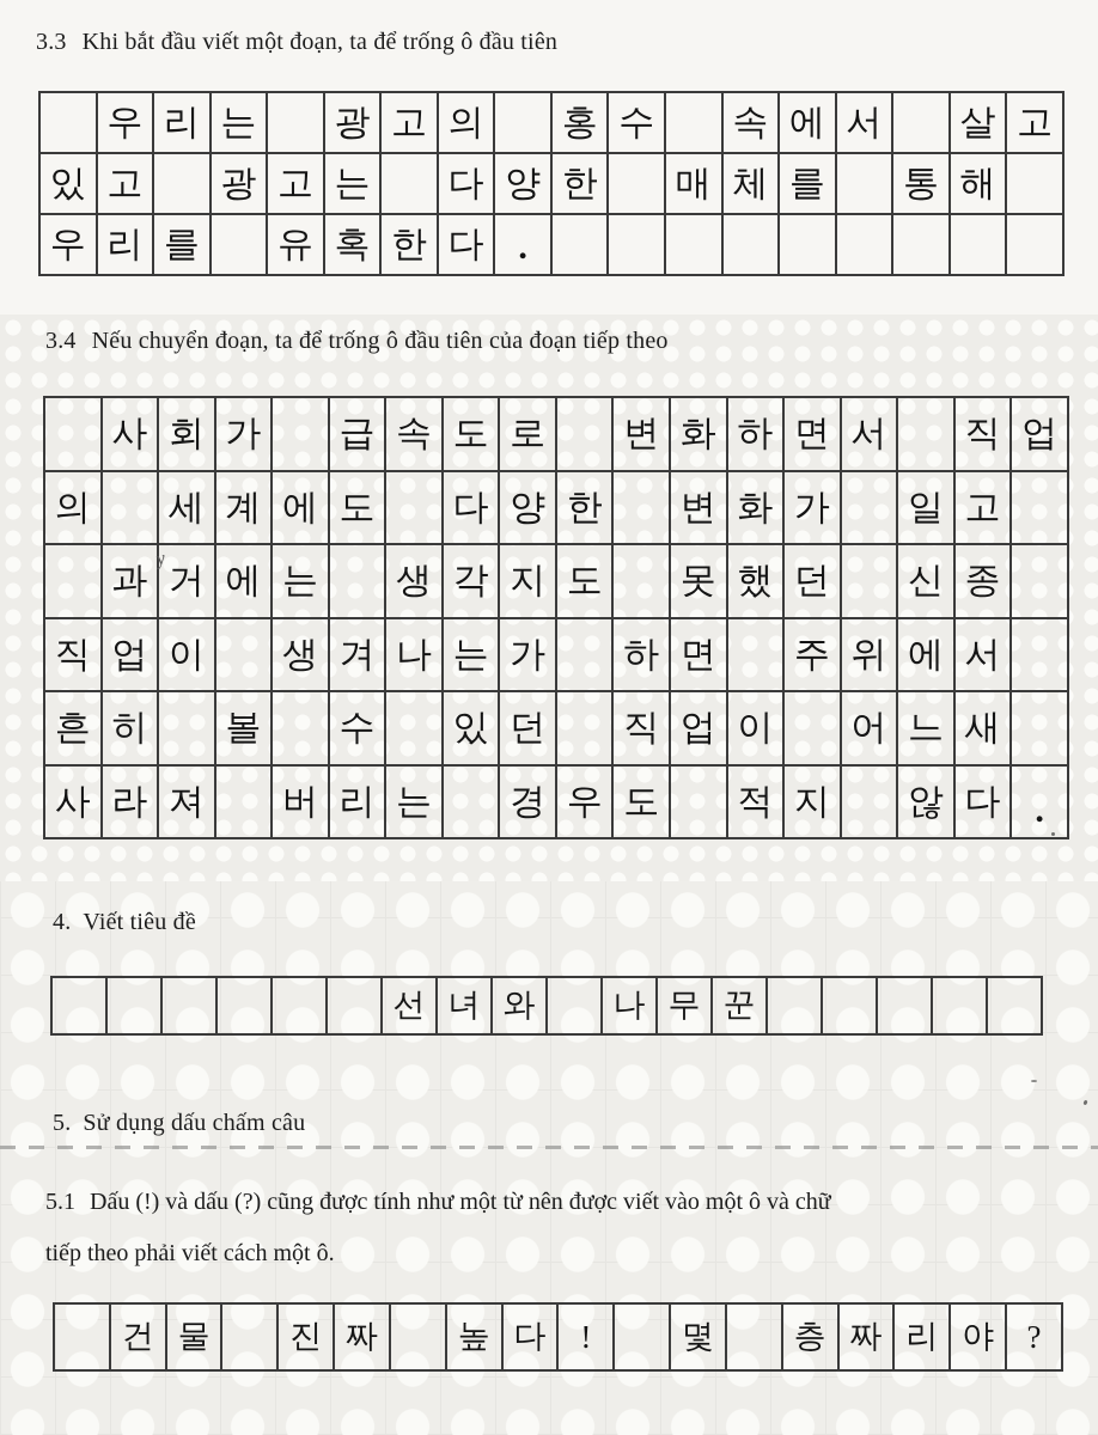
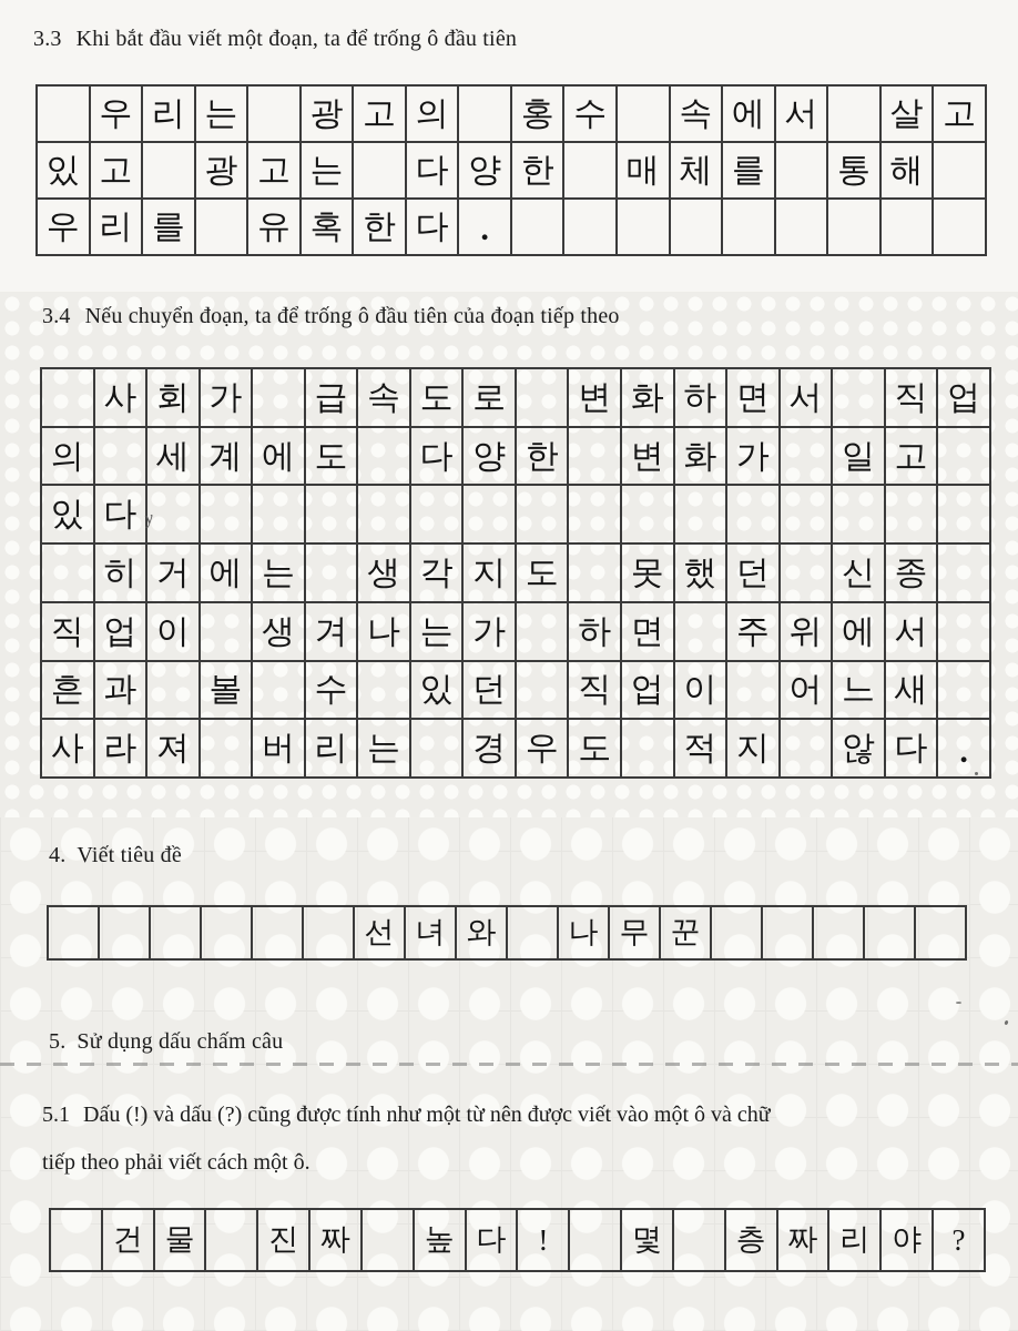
  3.3 Khi bắt đầu viết một đoạn, ta để trống ô đầu tiên
  	우	리	는		광	고	의		홍	수		속	에	서		살	고
  있	고		광	고	는		다	양	한		매	체	를		통	해
  우	리	를		유	혹	한	다	.
  3.4 Nếu chuyển đoạn, ta để trống ô đầu tiên của đoạn tiếp theo
  	사	회	가		급	속	도	로		변	화	하	면	서		직	업
  의		세	계	에	도		다	양	한		변	화	가		일	고
+ 있	다
- 	과	거	에	는		생	각	지	도		못	했	던		신	종
+ 	히	거	에	는		생	각	지	도		못	했	던		신	종
  직	업	이		생	겨	나	는	가		하	면		주	위	에	서
- 흔	히		볼		수		있	던		직	업	이		어	느	새
+ 흔	과		볼		수		있	던		직	업	이		어	느	새
  사	라	져		버	리	는		경	우	도		적	지		않	다	.
  4. Viết tiêu đề
  						선	녀	와		나	무	꾼
  5. Sử dụng dấu chấm câu
  5.1 Dấu (!) và dấu (?) cũng được tính như một từ nên được viết vào một ô và chữ
  tiếp theo phải viết cách một ô.
  	건	물		진	짜		높	다	!		몇		층	짜	리	야	?
